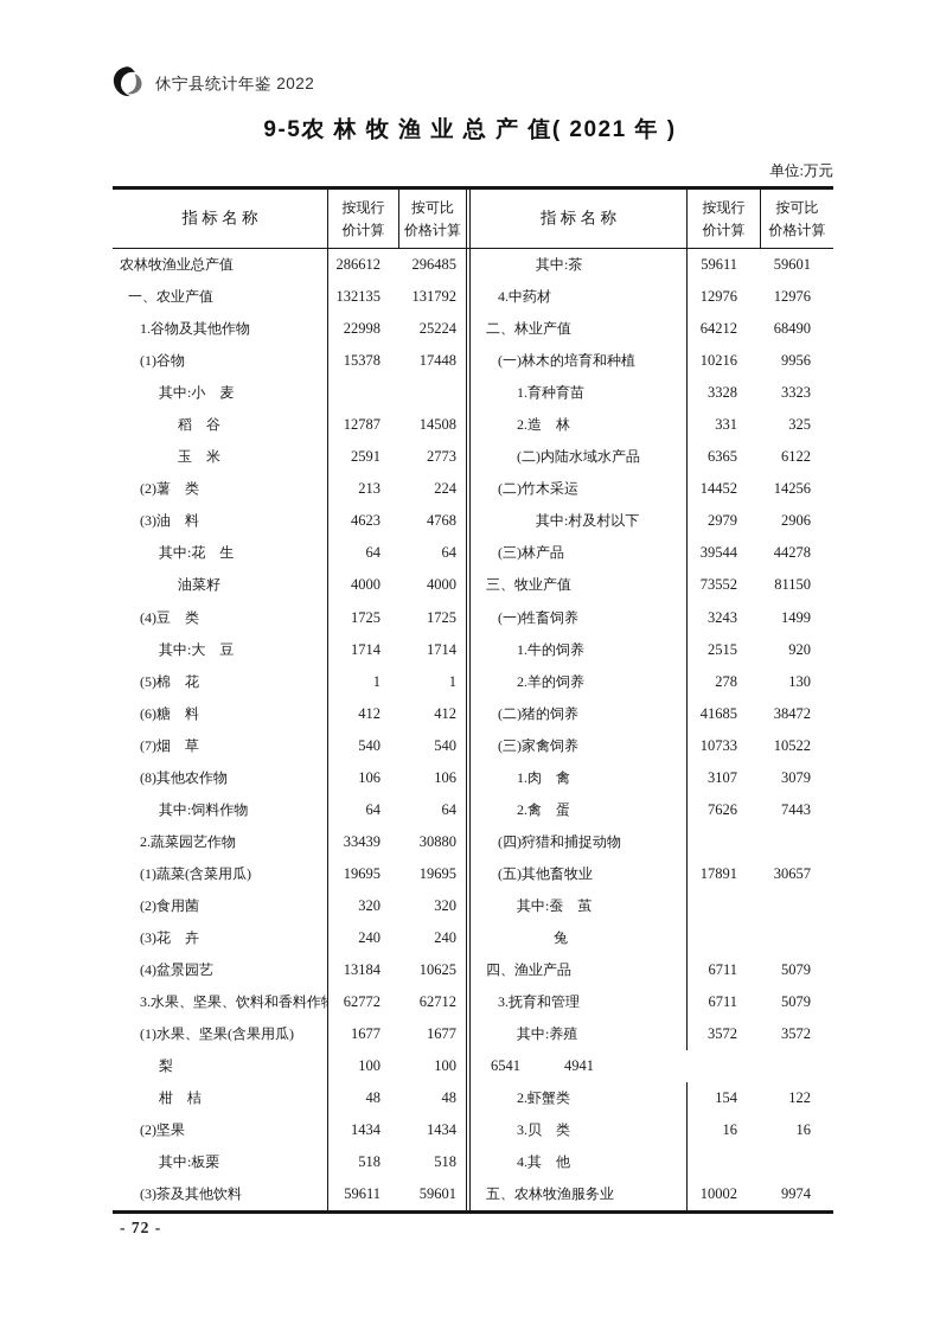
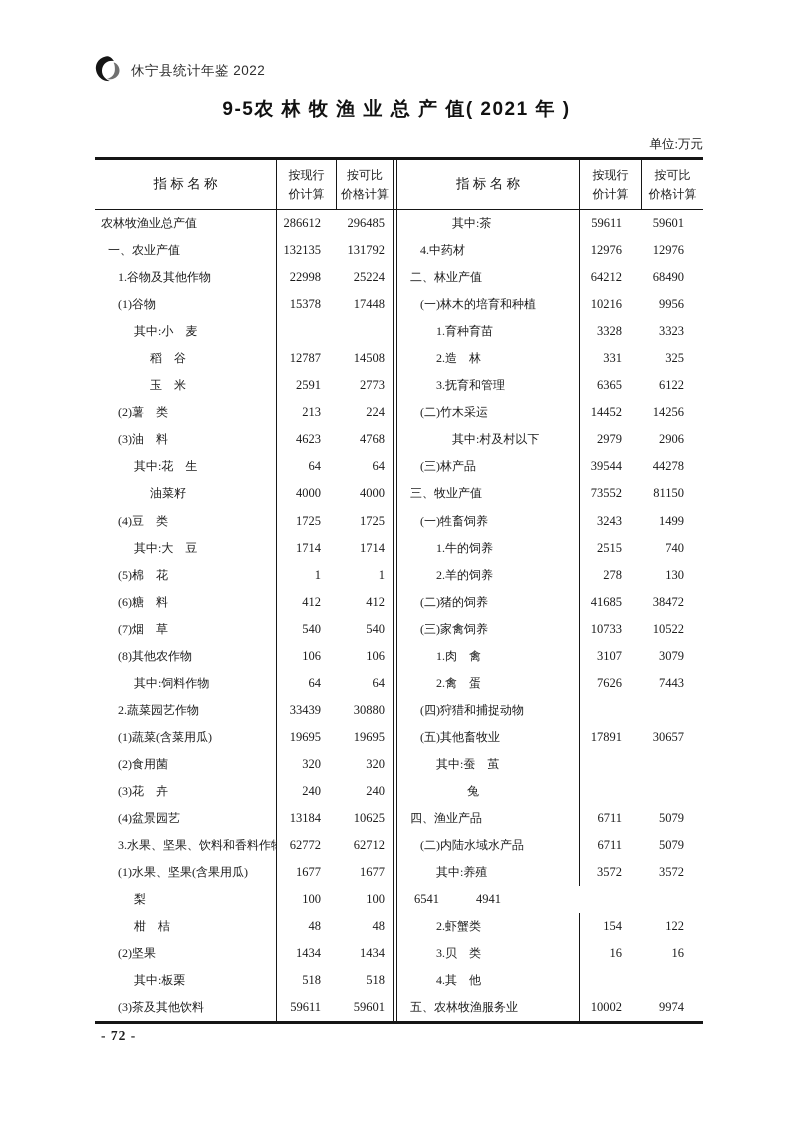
  休宁县统计年鉴 2022
  9-5农 林 牧 渔 业 总 产 值( 2021 年 )
  单位:万元
  指 标 名 称
  按现行
  价计算
  按可比
  价格计算
  农林牧渔业总产值
  286612
  296485
  一、农业产值
  132135
  131792
  1.谷物及其他作物
  22998
  25224
  (1)谷物
  15378
  17448
  其中:小 麦
  稻 谷
  12787
  14508
  玉 米
  2591
  2773
  (2)薯 类
  213
  224
  (3)油 料
  4623
  4768
  其中:花 生
  64
  64
  油菜籽
  4000
  4000
  (4)豆 类
  1725
  1725
  其中:大 豆
  1714
  1714
  (5)棉 花
  1
  1
  (6)糖 料
  412
  412
  (7)烟 草
  540
  540
  (8)其他农作物
  106
  106
  其中:饲料作物
  64
  64
  2.蔬菜园艺作物
  33439
  30880
  (1)蔬菜(含菜用瓜)
  19695
  19695
  (2)食用菌
  320
  320
  (3)花 卉
  240
  240
  (4)盆景园艺
  13184
  10625
  3.水果、坚果、饮料和香料作
  62772
  62712
  (1)水果、坚果(含果用瓜)
  1677
  1677
  梨
  100
  100
  柑 桔
  48
  48
  (2)坚果
  1434
  1434
  其中:板栗
  518
  518
  (3)茶及其他饮料
  59611
  59601
  指 标 名 称
  按现行
  价计算
  按可比
  价格计算
  其中:茶
  59611
  59601
  4.中药材
  12976
  12976
  二、林业产值
  64212
  68490
  (一)林木的培育和种植
  10216
  9956
  1.育种育苗
  3328
  3323
  2.造 林
  331
  325
- (二)内陆水域水产品
+ 3.抚育和管理
  6365
  6122
  (二)竹木采运
  14452
  14256
  其中:村及村以下
  2979
  2906
  (三)林产品
  39544
  44278
  三、牧业产值
  73552
  81150
  (一)牲畜饲养
  3243
  1499
  1.牛的饲养
  2515
- 920
+ 740
  2.羊的饲养
  278
  130
  (二)猪的饲养
  41685
  38472
  (三)家禽饲养
  10733
  10522
  1.肉 禽
  3107
  3079
  2.禽 蛋
  7626
  7443
  (四)狩猎和捕捉动物
  (五)其他畜牧业
  17891
  30657
  其中:蚕 茧
  兔
  四、渔业产品
  6711
  5079
- 3.抚育和管理
+ (二)内陆水域水产品
  6711
  5079
  其中:养殖
  3572
  3572
  6541
  4941
  2.虾蟹类
  154
  122
  3.贝 类
  16
  16
  4.其 他
  五、农林牧渔服务业
  10002
  9974
  - 72 -
